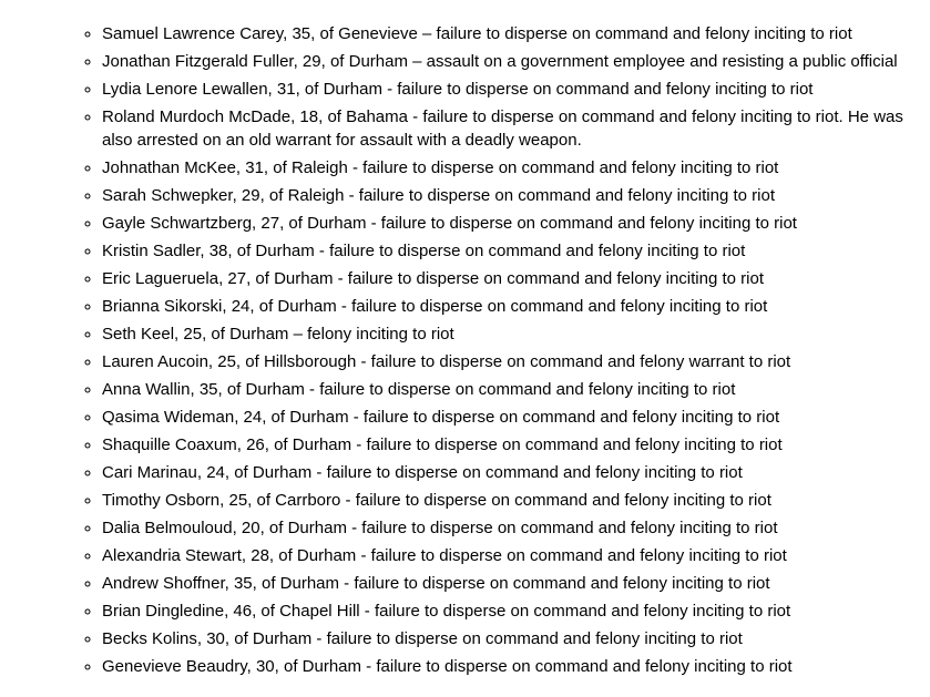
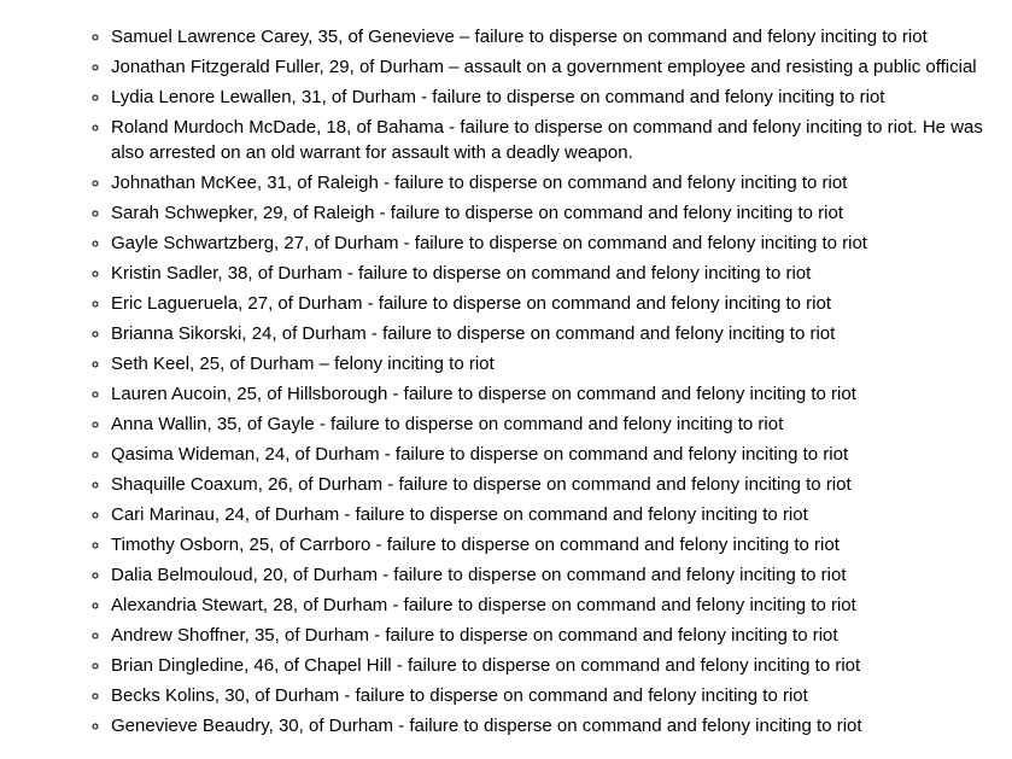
  Samuel Lawrence Carey, 35, of Genevieve – failure to disperse on command and felony inciting to riot
  Jonathan Fitzgerald Fuller, 29, of Durham – assault on a government employee and resisting a public official
  Lydia Lenore Lewallen, 31, of Durham - failure to disperse on command and felony inciting to riot
  Roland Murdoch McDade, 18, of Bahama - failure to disperse on command and felony inciting to riot. He was also arrested on an old warrant for assault with a deadly weapon.
  Johnathan McKee, 31, of Raleigh - failure to disperse on command and felony inciting to riot
  Sarah Schwepker, 29, of Raleigh - failure to disperse on command and felony inciting to riot
  Gayle Schwartzberg, 27, of Durham - failure to disperse on command and felony inciting to riot
  Kristin Sadler, 38, of Durham - failure to disperse on command and felony inciting to riot
  Eric Lagueruela, 27, of Durham - failure to disperse on command and felony inciting to riot
  Brianna Sikorski, 24, of Durham - failure to disperse on command and felony inciting to riot
  Seth Keel, 25, of Durham – felony inciting to riot
- Lauren Aucoin, 25, of Hillsborough - failure to disperse on command and felony warrant to riot
+ Lauren Aucoin, 25, of Hillsborough - failure to disperse on command and felony inciting to riot
- Anna Wallin, 35, of Durham - failure to disperse on command and felony inciting to riot
+ Anna Wallin, 35, of Gayle - failure to disperse on command and felony inciting to riot
  Qasima Wideman, 24, of Durham - failure to disperse on command and felony inciting to riot
  Shaquille Coaxum, 26, of Durham - failure to disperse on command and felony inciting to riot
  Cari Marinau, 24, of Durham - failure to disperse on command and felony inciting to riot
  Timothy Osborn, 25, of Carrboro - failure to disperse on command and felony inciting to riot
  Dalia Belmouloud, 20, of Durham - failure to disperse on command and felony inciting to riot
  Alexandria Stewart, 28, of Durham - failure to disperse on command and felony inciting to riot
  Andrew Shoffner, 35, of Durham - failure to disperse on command and felony inciting to riot
  Brian Dingledine, 46, of Chapel Hill - failure to disperse on command and felony inciting to riot
  Becks Kolins, 30, of Durham - failure to disperse on command and felony inciting to riot
  Genevieve Beaudry, 30, of Durham - failure to disperse on command and felony inciting to riot
